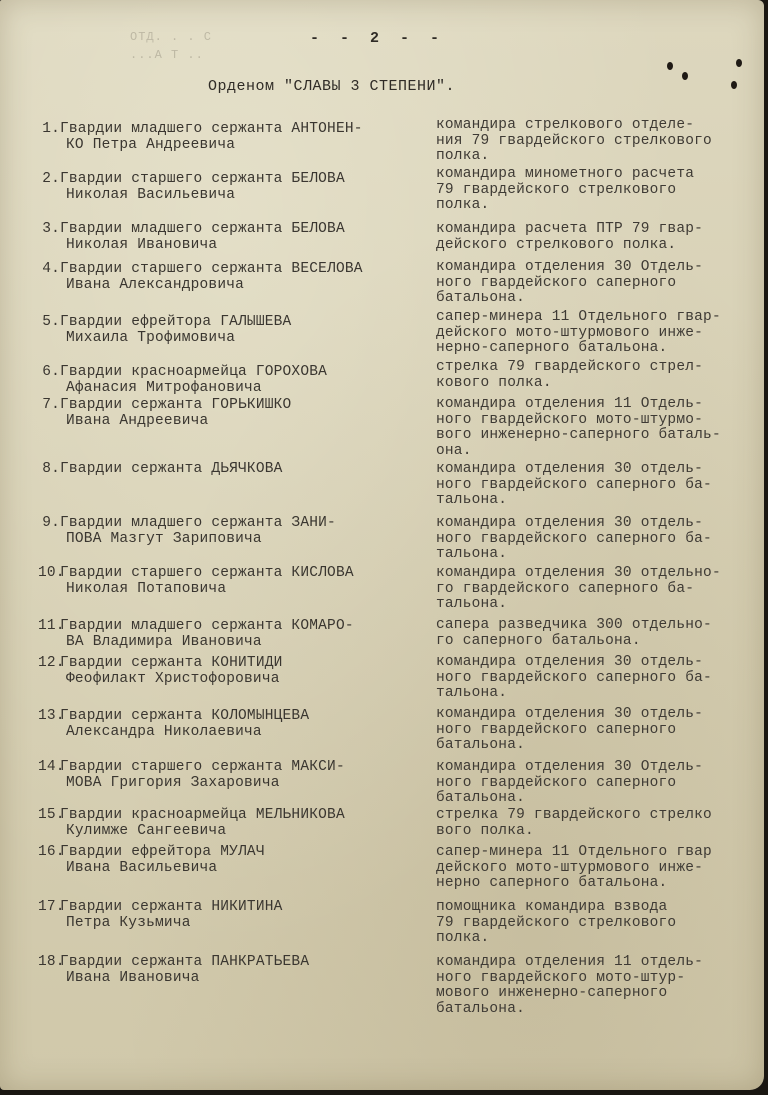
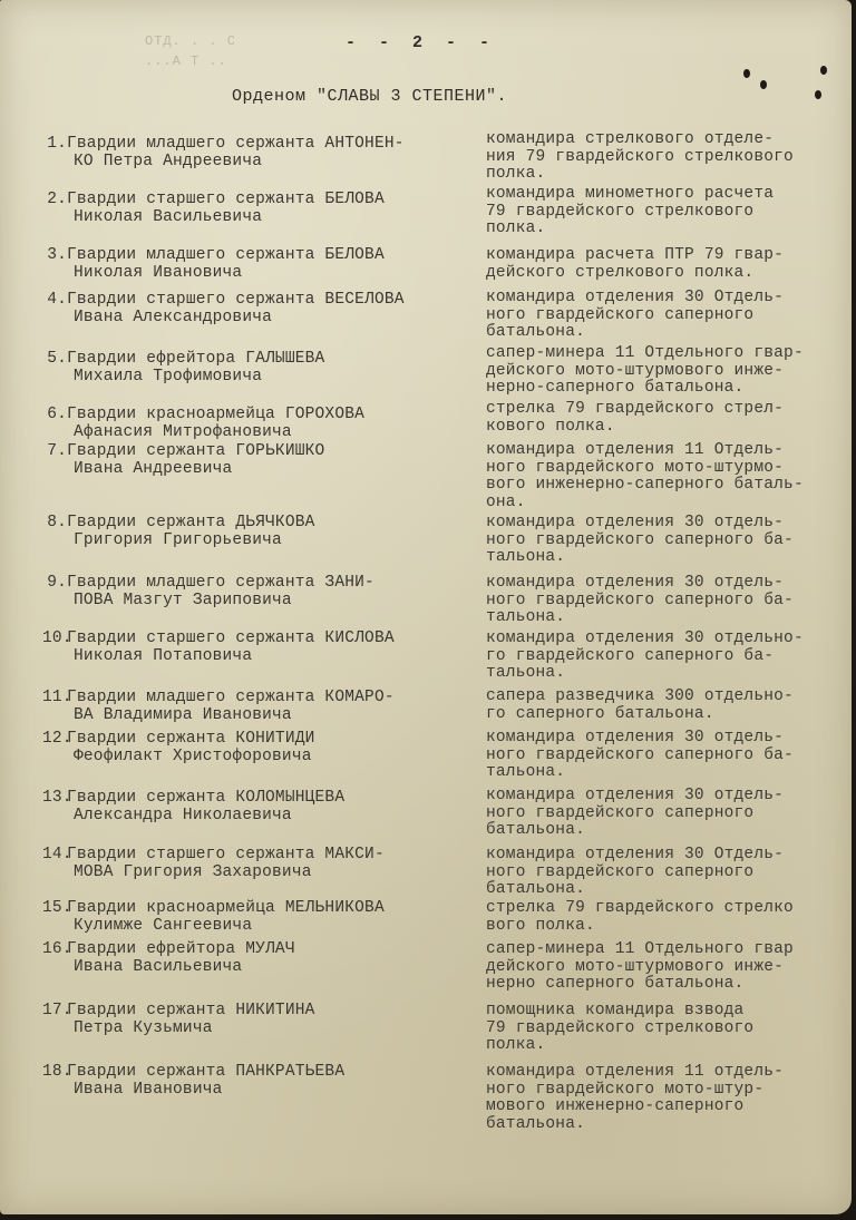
  ОТД. . . С
  ...А Т ..
  - - 2 - -
  Орденом "СЛАВЫ 3 СТЕПЕНИ".
  1.Гвардии младшего сержанта АНТОНЕН-
  КО Петра Андреевича
  командира стрелкового отделе-
  ния 79 гвардейского стрелкового
  полка.
  2.Гвардии старшего сержанта БЕЛОВА
  Николая Васильевича
  командира минометного расчета
  79 гвардейского стрелкового
  полка.
  3.Гвардии младшего сержанта БЕЛОВА
  Николая Ивановича
  командира расчета ПТР 79 гвар-
  дейского стрелкового полка.
  4.Гвардии старшего сержанта ВЕСЕЛОВА
  Ивана Александровича
  командира отделения 30 Отдель-
  ного гвардейского саперного
  батальона.
  5.Гвардии ефрейтора ГАЛЫШЕВА
  Михаила Трофимовича
  сапер-минера 11 Отдельного гвар-
  дейского мото-штурмового инже-
  нерно-саперного батальона.
  6.Гвардии красноармейца ГОРОХОВА
  Афанасия Митрофановича
  стрелка 79 гвардейского стрел-
  кового полка.
  7.Гвардии сержанта ГОРЬКИШКО
  Ивана Андреевича
  командира отделения 11 Отдель-
  ного гвардейского мото-штурмо-
  вого инженерно-саперного баталь-
  она.
  8.Гвардии сержанта ДЬЯЧКОВА
+ Григория Григорьевича
  командира отделения 30 отдель-
  ного гвардейского саперного ба-
  тальона.
  9.Гвардии младшего сержанта ЗАНИ-
  ПОВА Мазгут Зариповича
  командира отделения 30 отдель-
  ного гвардейского саперного ба-
  тальона.
  10 Гвардии старшего сержанта КИСЛОВА
  Николая Потаповича
  командира отделения 30 отдельно-
  го гвардейского саперного ба-
  тальона.
  11 Гвардии младшего сержанта КОМАРО-
  ВА Владимира Ивановича
  сапера разведчика 300 отдельно-
  го саперного батальона.
  12 Гвардии сержанта КОНИТИДИ
  Феофилакт Христофоровича
  командира отделения 30 отдель-
  ного гвардейского саперного ба-
  тальона.
  13 Гвардии сержанта КОЛОМЫНЦЕВА
  Александра Николаевича
  командира отделения 30 отдель-
  ного гвардейского саперного
  батальона.
  14 Гвардии старшего сержанта МАКСИ-
  МОВА Григория Захаровича
  командира отделения 30 Отдель-
  ного гвардейского саперного
  батальона.
  15 Гвардии красноармейца МЕЛЬНИКОВА
  Кулимже Сангеевича
  стрелка 79 гвардейского стрелко
  вого полка.
  16 Гвардии ефрейтора МУЛАЧ
  Ивана Васильевича
  сапер-минера 11 Отдельного гвар
  дейского мото-штурмового инже-
  нерно саперного батальона.
  17 Гвардии сержанта НИКИТИНА
  Петра Кузьмича
  помощника командира взвода
  79 гвардейского стрелкового
  полка.
  18 Гвардии сержанта ПАНКРАТЬЕВА
  Ивана Ивановича
  командира отделения 11 отдель-
  ного гвардейского мото-штур-
  мового инженерно-саперного
  батальона.
